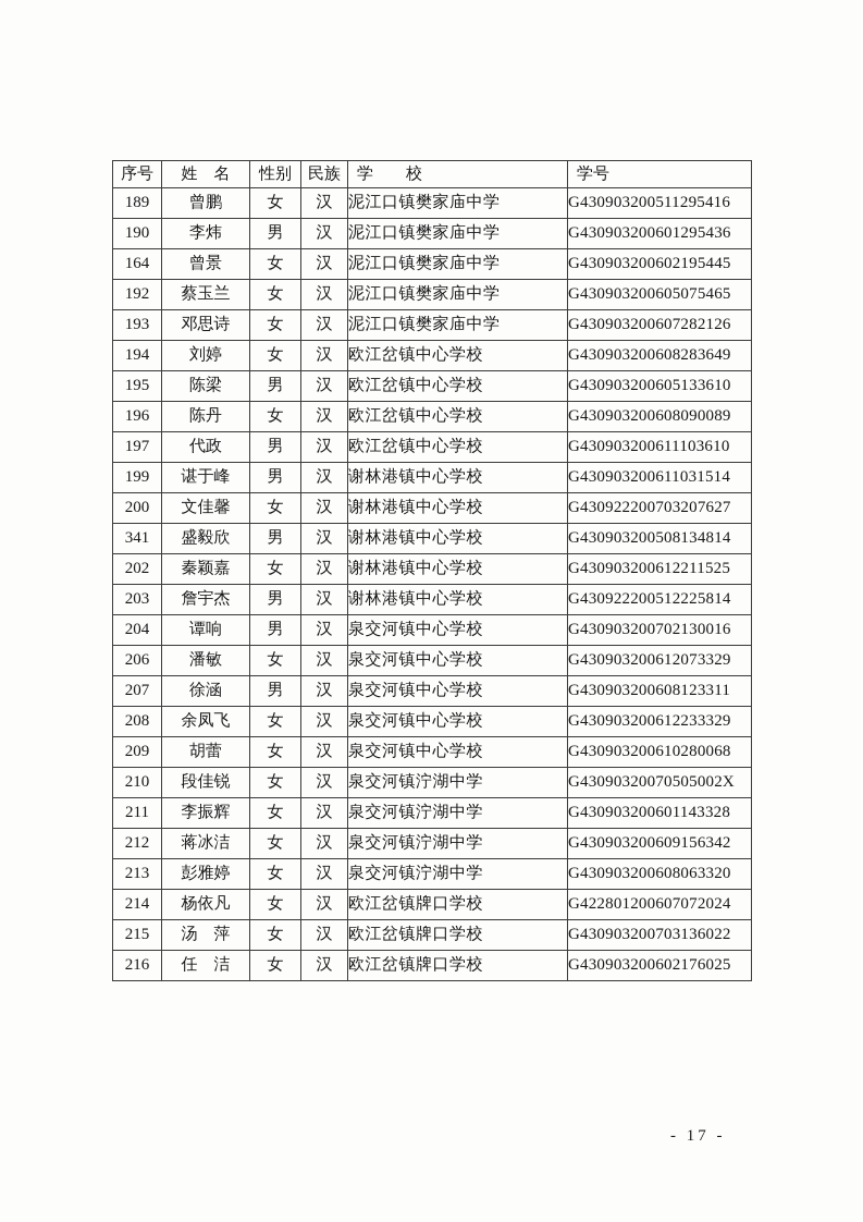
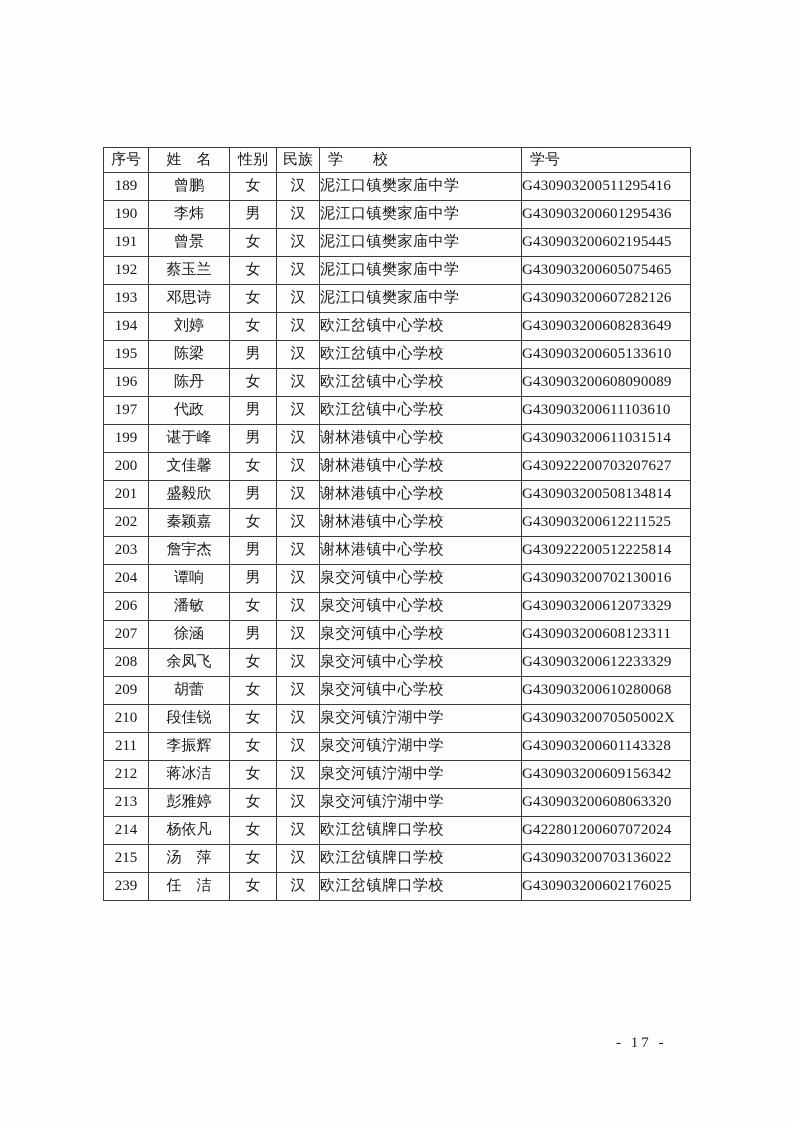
  序号	姓 名	性别	民族	学 校	学号
  189	曾鹏	女	汉	泥江口镇樊家庙中学	G430903200511295416
  190	李炜	男	汉	泥江口镇樊家庙中学	G430903200601295436
- 164	曾景	女	汉	泥江口镇樊家庙中学	G430903200602195445
+ 191	曾景	女	汉	泥江口镇樊家庙中学	G430903200602195445
  192	蔡玉兰	女	汉	泥江口镇樊家庙中学	G430903200605075465
  193	邓思诗	女	汉	泥江口镇樊家庙中学	G430903200607282126
  194	刘婷	女	汉	欧江岔镇中心学校	G430903200608283649
  195	陈梁	男	汉	欧江岔镇中心学校	G430903200605133610
  196	陈丹	女	汉	欧江岔镇中心学校	G430903200608090089
  197	代政	男	汉	欧江岔镇中心学校	G430903200611103610
  199	谌于峰	男	汉	谢林港镇中心学校	G430903200611031514
  200	文佳馨	女	汉	谢林港镇中心学校	G430922200703207627
- 341	盛毅欣	男	汉	谢林港镇中心学校	G430903200508134814
+ 201	盛毅欣	男	汉	谢林港镇中心学校	G430903200508134814
  202	秦颖嘉	女	汉	谢林港镇中心学校	G430903200612211525
  203	詹宇杰	男	汉	谢林港镇中心学校	G430922200512225814
  204	谭响	男	汉	泉交河镇中心学校	G430903200702130016
  206	潘敏	女	汉	泉交河镇中心学校	G430903200612073329
  207	徐涵	男	汉	泉交河镇中心学校	G430903200608123311
  208	余凤飞	女	汉	泉交河镇中心学校	G430903200612233329
  209	胡蕾	女	汉	泉交河镇中心学校	G430903200610280068
  210	段佳锐	女	汉	泉交河镇泞湖中学	G43090320070505002X
  211	李振辉	女	汉	泉交河镇泞湖中学	G430903200601143328
  212	蒋冰洁	女	汉	泉交河镇泞湖中学	G430903200609156342
  213	彭雅婷	女	汉	泉交河镇泞湖中学	G430903200608063320
  214	杨依凡	女	汉	欧江岔镇牌口学校	G422801200607072024
  215	汤 萍	女	汉	欧江岔镇牌口学校	G430903200703136022
- 216	任 洁	女	汉	欧江岔镇牌口学校	G430903200602176025
+ 239	任 洁	女	汉	欧江岔镇牌口学校	G430903200602176025
  - 17 -
